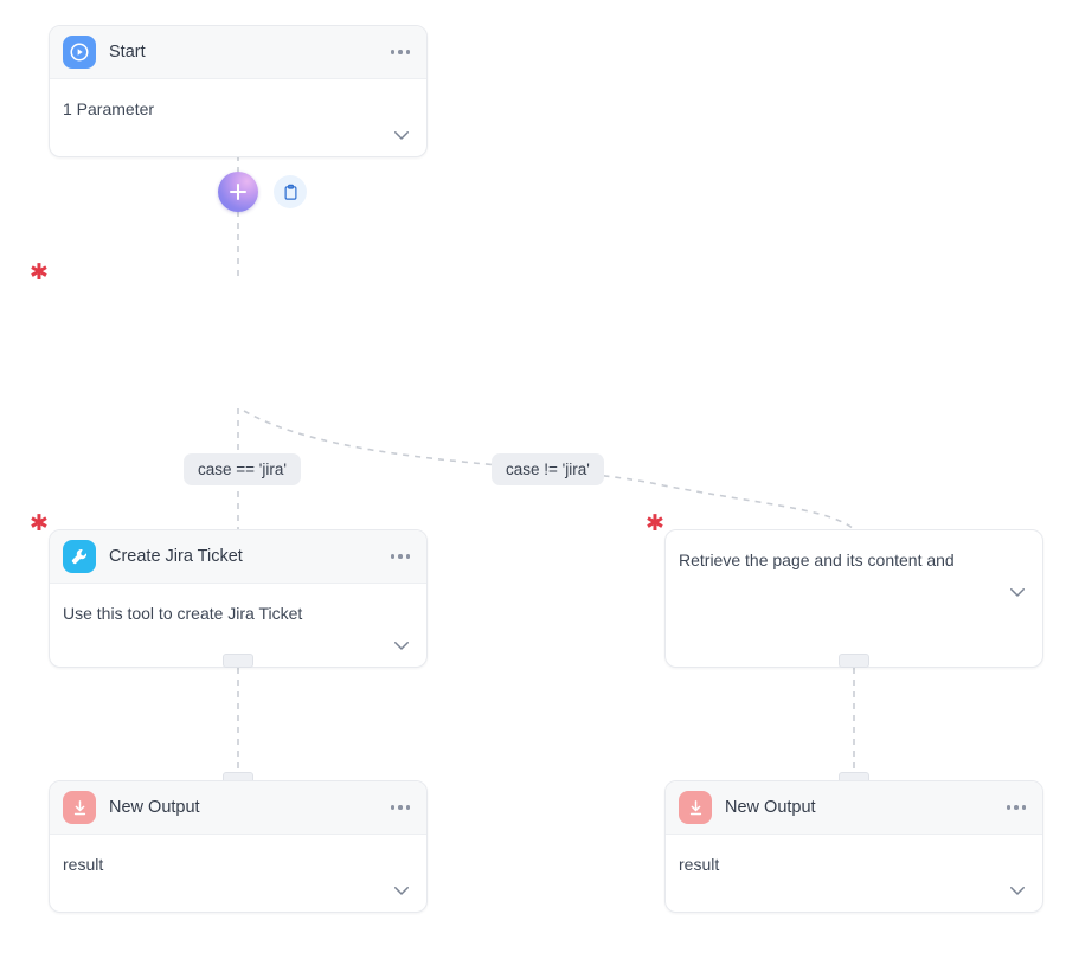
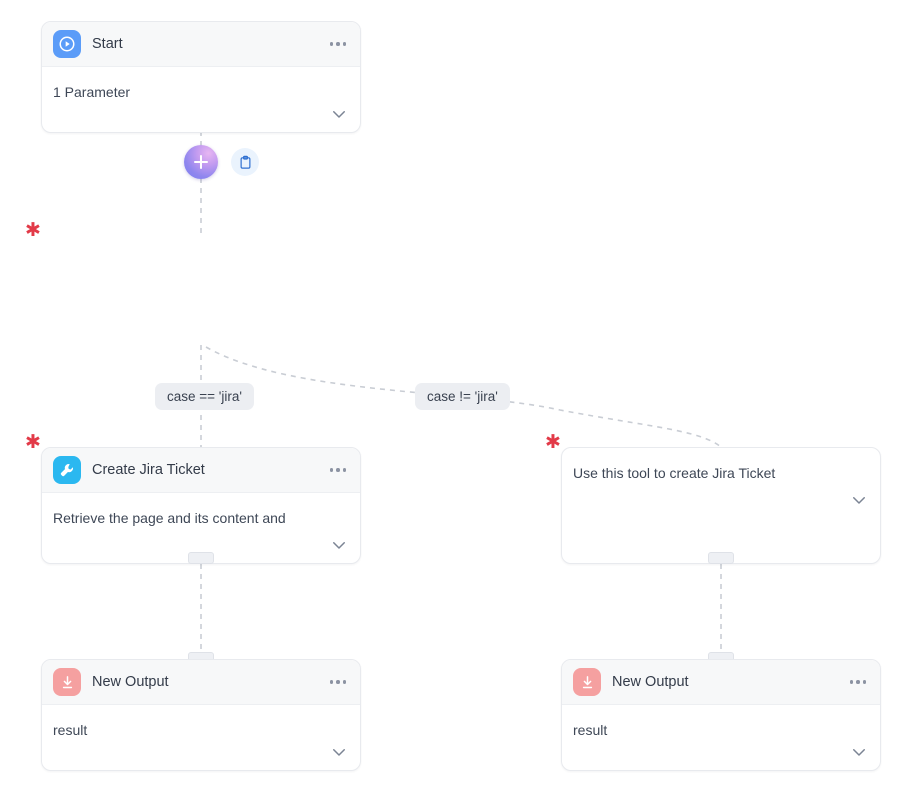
  Start
  1 Parameter
  ✱
  case == 'jira'
  case != 'jira'
  ✱
  Create Jira Ticket
- Use this tool to create Jira Ticket
+ Retrieve the page and its content and
  ✱
- Retrieve the page and its content and
+ Use this tool to create Jira Ticket
  New Output
  result
  New Output
  result
